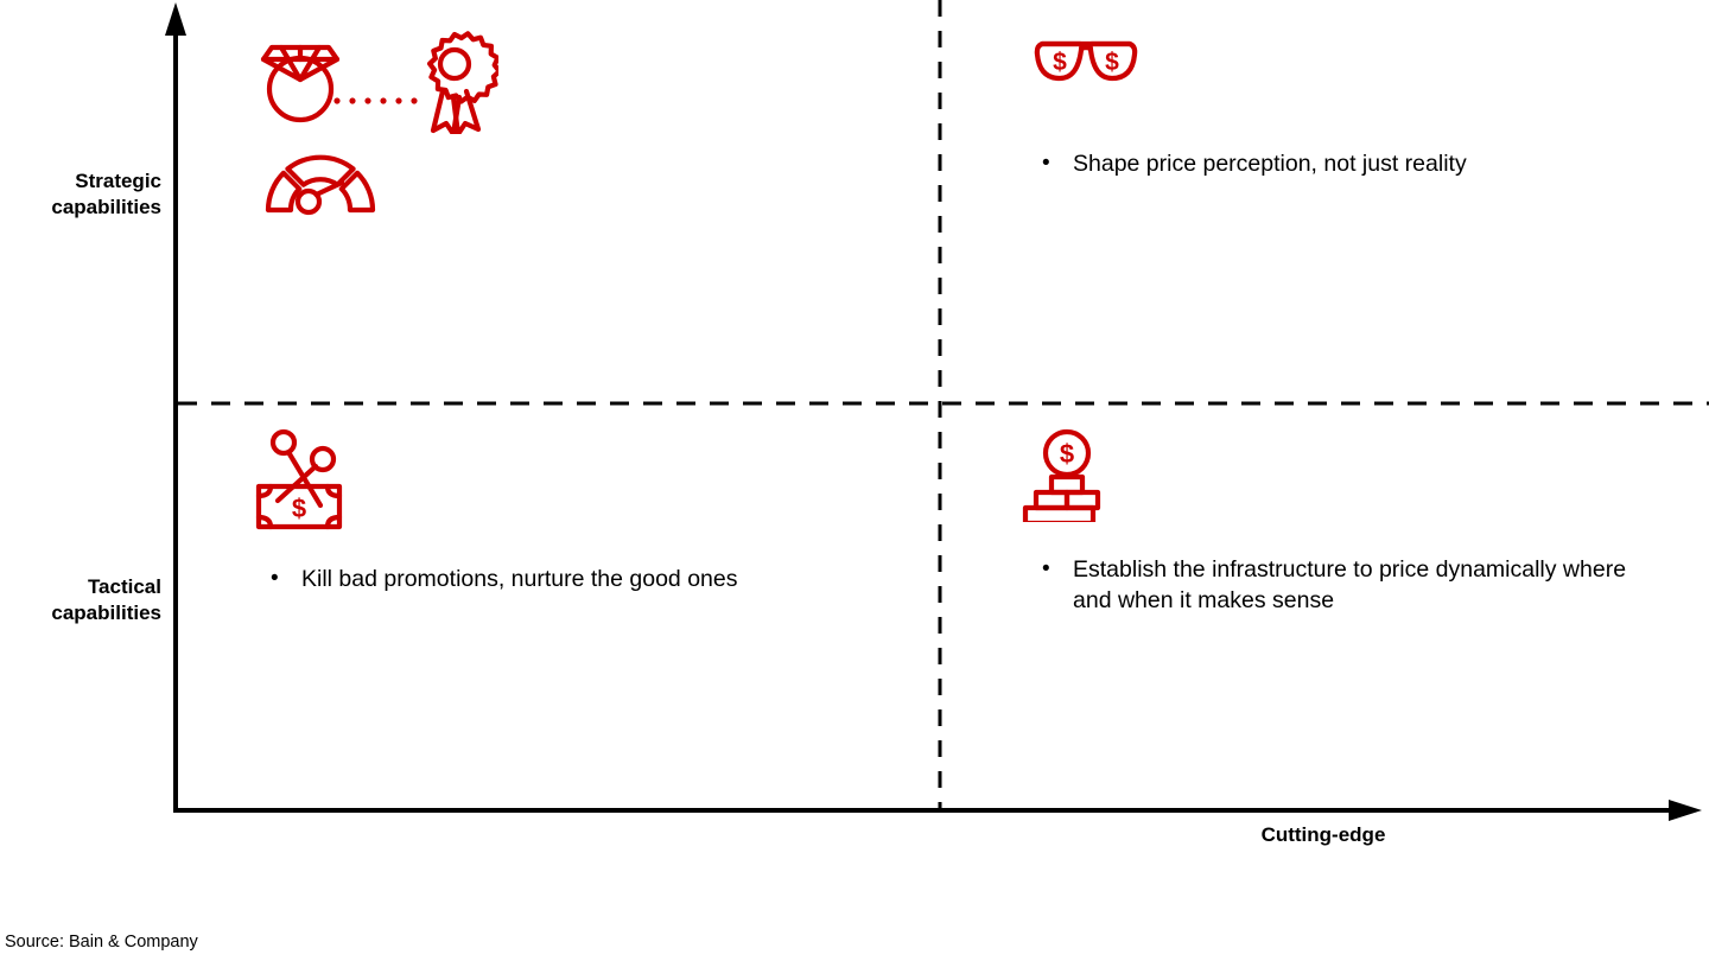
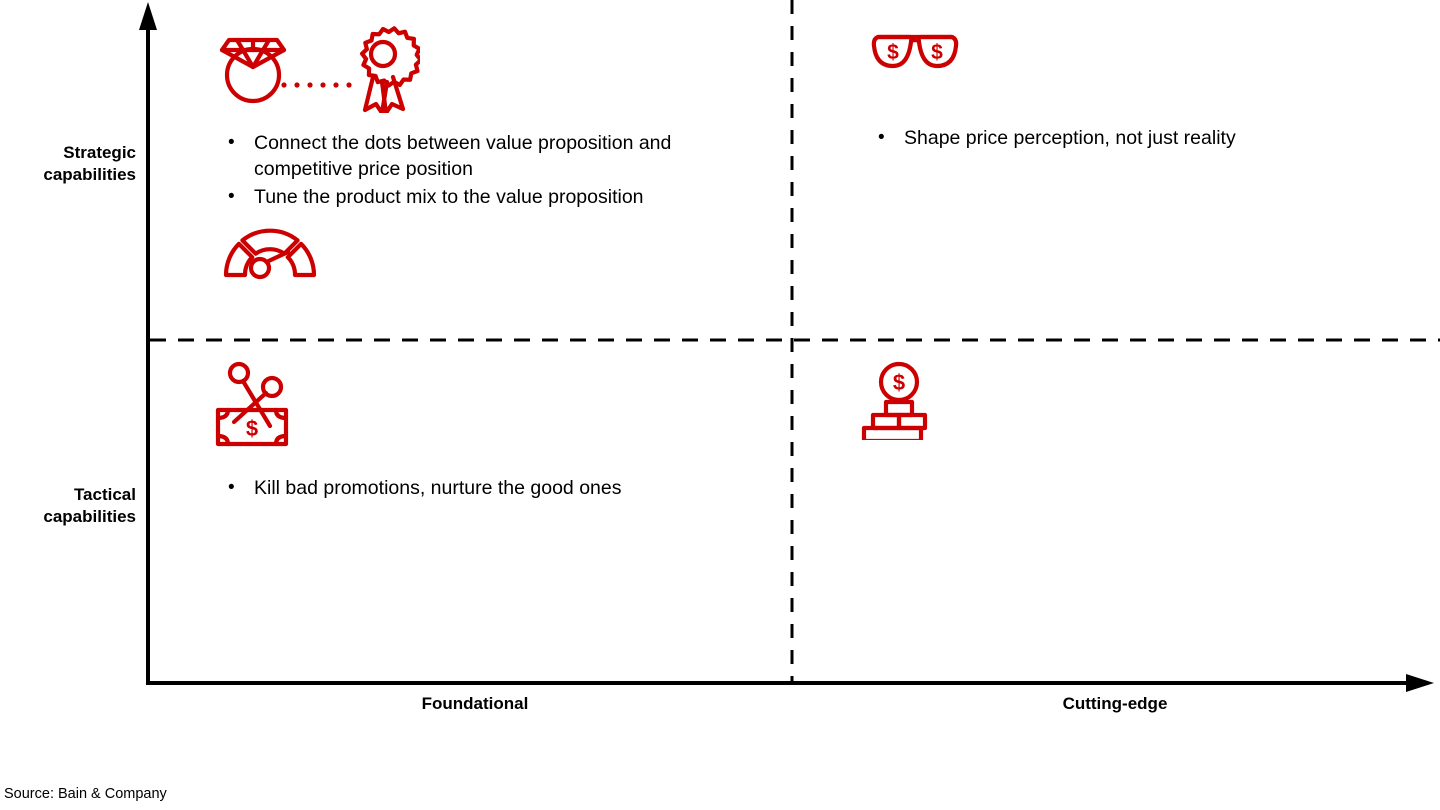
  Strategic
  capabilities
  Tactical
  capabilities
+ Foundational
  Cutting-edge
+ Connect the dots between value proposition and competitive price position
+ Tune the product mix to the value proposition
  $
  $
  Shape price perception, not just reality
  $
  Kill bad promotions, nurture the good ones
  $
- Establish the infrastructure to price dynamically where and when it makes sense
  Source: Bain & Company
